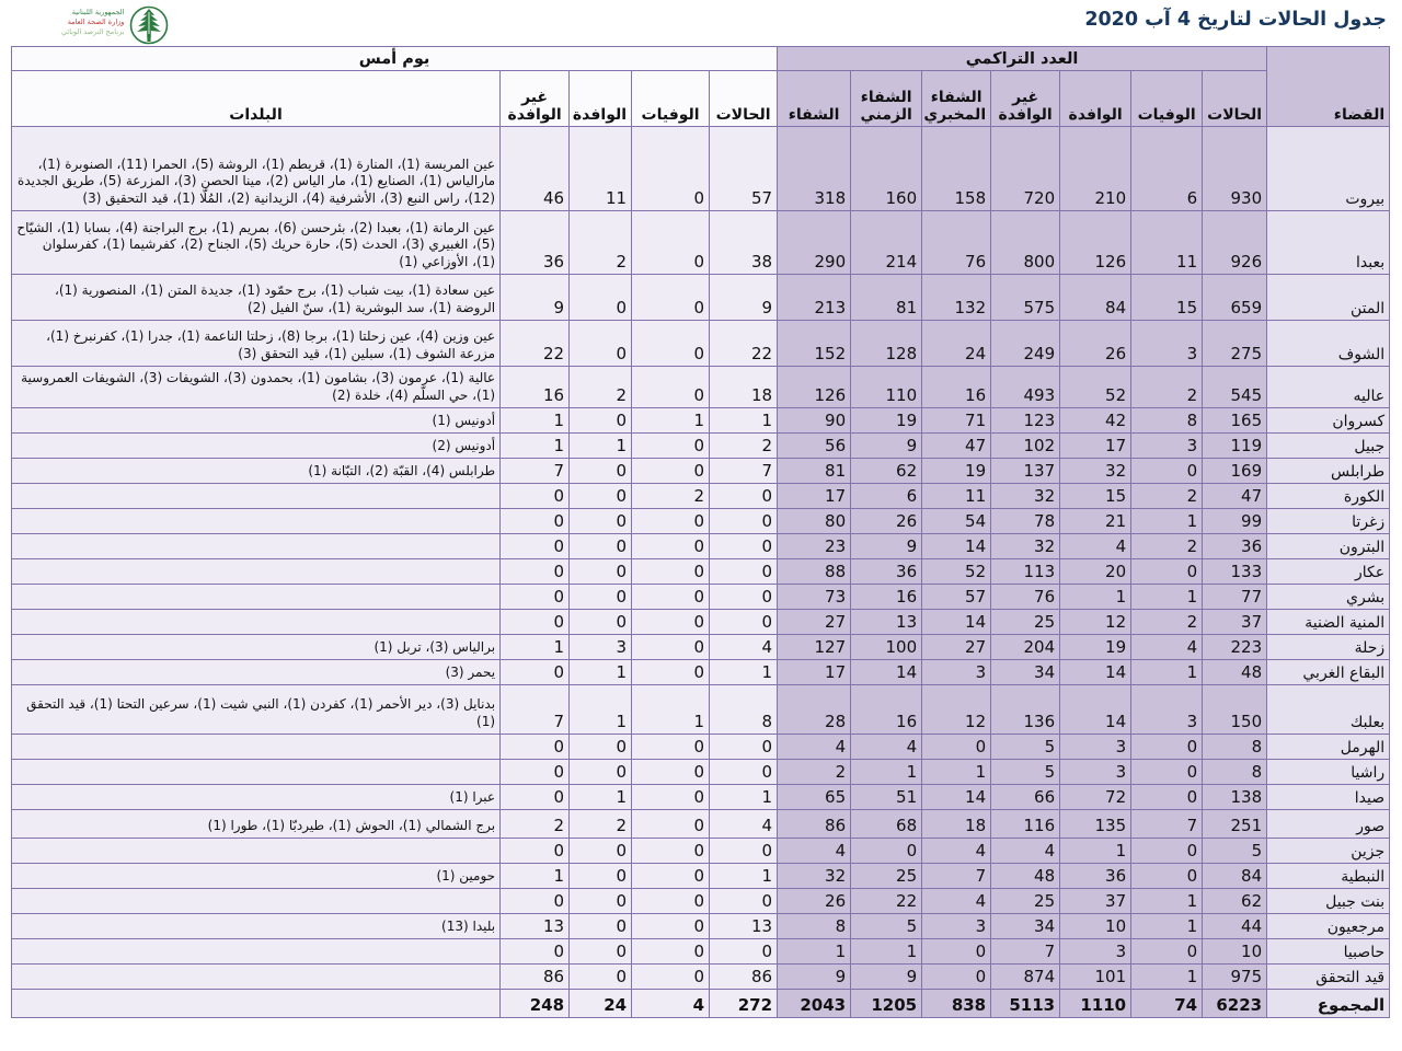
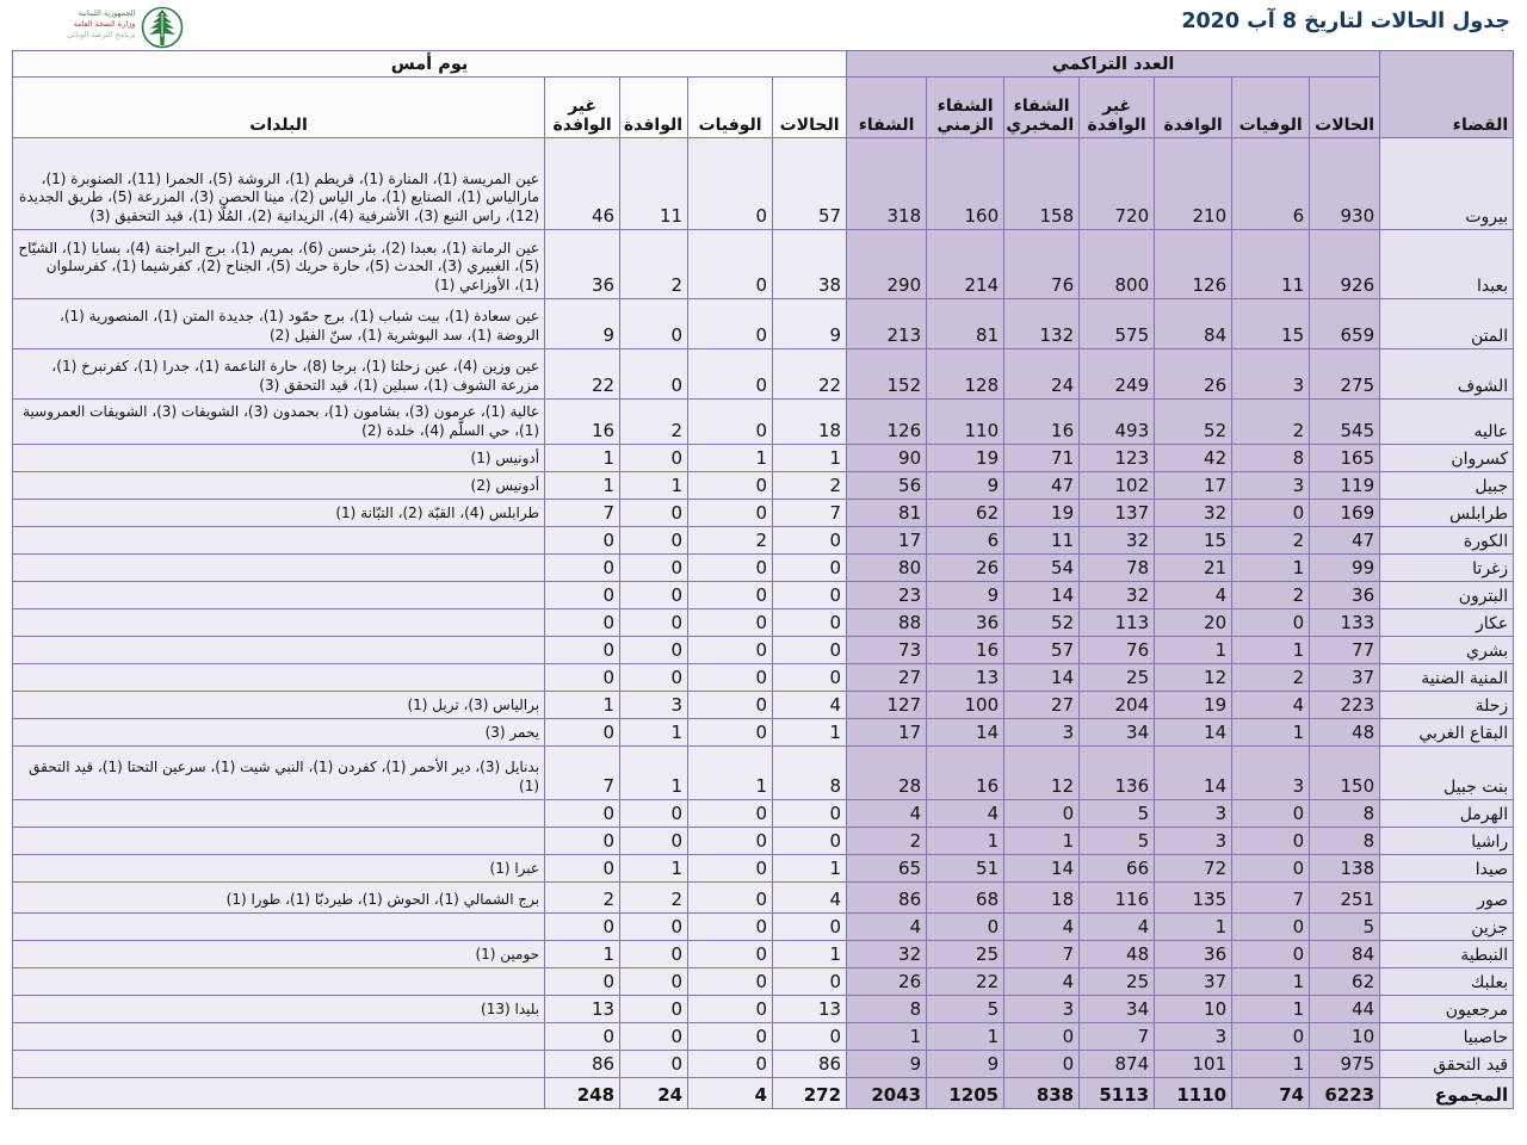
  الجمهورية اللبنانية
  وزارة الصحة العامة
  برنامج الترصد الوبائي
- جدول الحالات لتاريخ 4 آب 2020
+ جدول الحالات لتاريخ 8 آب 2020
  القضاء	العدد التراكمي	يوم أمس
  الحالات	الوفيات	الوافدة	غير الوافدة	الشفاء المخبري	الشفاء الزمني	الشفاء	الحالات	الوفيات	الوافدة	غير الوافدة	البلدات
  بيروت	930	6	210	720	158	160	318	57	0	11	46	عين المريسة (1)، المنارة (1)، قريطم (1)، الروشة (5)، الحمرا (11)، الصنوبرة (1)، مارالياس (1)، الصنايع (1)، مار الياس (2)، مينا الحصن (3)، المزرعة (5)، طريق الجديدة (12)، راس النبع (3)، الأشرفية (4)، الزيدانية (2)، المُلّا (1)، قيد التحقيق (3)
  بعبدا	926	11	126	800	76	214	290	38	0	2	36	عين الرمانة (1)، بعبدا (2)، بئرحسن (6)، بمريم (1)، برج البراجنة (4)، بسابا (1)، الشيّاح (5)، الغبيري (3)، الحدث (5)، حارة حريك (5)، الجناح (2)، كفرشيما (1)، كفرسلوان (1)، الأوزاعي (1)
  المتن	659	15	84	575	132	81	213	9	0	0	9	عين سعادة (1)، بيت شباب (1)، برج حمّود (1)، جديدة المتن (1)، المنصورية (1)، الروضة (1)، سد البوشرية (1)، سنّ الفيل (2)
- الشوف	275	3	26	249	24	128	152	22	0	0	22	عين وزين (4)، عين زحلتا (1)، برجا (8)، زحلتا الناعمة (1)، جدرا (1)، كفرنبرخ (1)، مزرعة الشوف (1)، سبلين (1)، قيد التحقق (3)
+ الشوف	275	3	26	249	24	128	152	22	0	0	22	عين وزين (4)، عين زحلتا (1)، برجا (8)، حارة الناعمة (1)، جدرا (1)، كفرنبرخ (1)، مزرعة الشوف (1)، سبلين (1)، قيد التحقق (3)
  عاليه	545	2	52	493	16	110	126	18	0	2	16	عالية (1)، عرمون (3)، بشامون (1)، بحمدون (3)، الشويفات (3)، الشويفات العمروسية (1)، حي السلّم (4)، خلدة (2)
  كسروان	165	8	42	123	71	19	90	1	1	0	1	أدونيس (1)
  جبيل	119	3	17	102	47	9	56	2	0	1	1	أدونيس (2)
  طرابلس	169	0	32	137	19	62	81	7	0	0	7	طرابلس (4)، القبّة (2)، التبّانة (1)
  الكورة	47	2	15	32	11	6	17	0	2	0	0
  زغرتا	99	1	21	78	54	26	80	0	0	0	0
  البترون	36	2	4	32	14	9	23	0	0	0	0
  عكار	133	0	20	113	52	36	88	0	0	0	0
  بشري	77	1	1	76	57	16	73	0	0	0	0
  المنية الضنية	37	2	12	25	14	13	27	0	0	0	0
  زحلة	223	4	19	204	27	100	127	4	0	3	1	برالياس (3)، تربل (1)
  البقاع الغربي	48	1	14	34	3	14	17	1	0	1	0	يحمر (3)
- بعلبك	150	3	14	136	12	16	28	8	1	1	7	بدنايل (3)، دير الأحمر (1)، كفردن (1)، النبي شيت (1)، سرعين التحتا (1)، قيد التحقق (1)
+ بنت جبيل	150	3	14	136	12	16	28	8	1	1	7	بدنايل (3)، دير الأحمر (1)، كفردن (1)، النبي شيت (1)، سرعين التحتا (1)، قيد التحقق (1)
  الهرمل	8	0	3	5	0	4	4	0	0	0	0
  راشيا	8	0	3	5	1	1	2	0	0	0	0
  صيدا	138	0	72	66	14	51	65	1	0	1	0	عبرا (1)
  صور	251	7	135	116	18	68	86	4	0	2	2	برج الشمالي (1)، الحوش (1)، طيردبّا (1)، طورا (1)
  جزين	5	0	1	4	4	0	4	0	0	0	0
  النبطية	84	0	36	48	7	25	32	1	0	0	1	حومين (1)
- بنت جبيل	62	1	37	25	4	22	26	0	0	0	0
+ بعلبك	62	1	37	25	4	22	26	0	0	0	0
  مرجعيون	44	1	10	34	3	5	8	13	0	0	13	بليدا (13)
  حاصبيا	10	0	3	7	0	1	1	0	0	0	0
  قيد التحقق	975	1	101	874	0	9	9	86	0	0	86
  المجموع	6223	74	1110	5113	838	1205	2043	272	4	24	248
